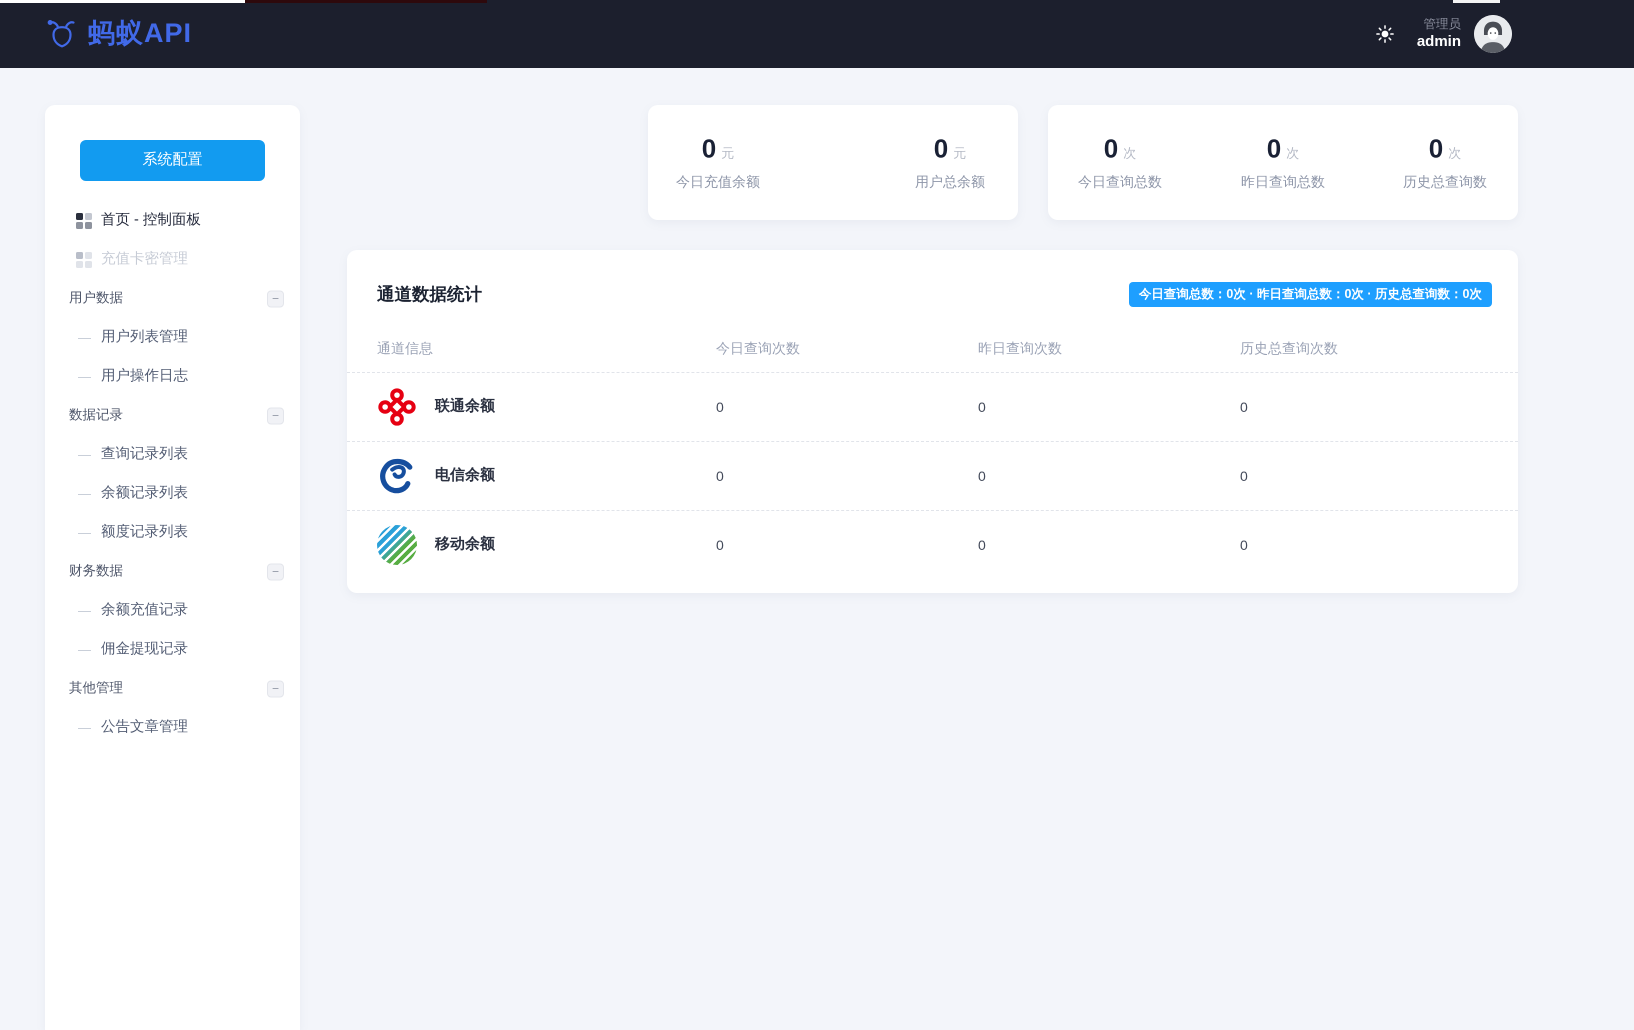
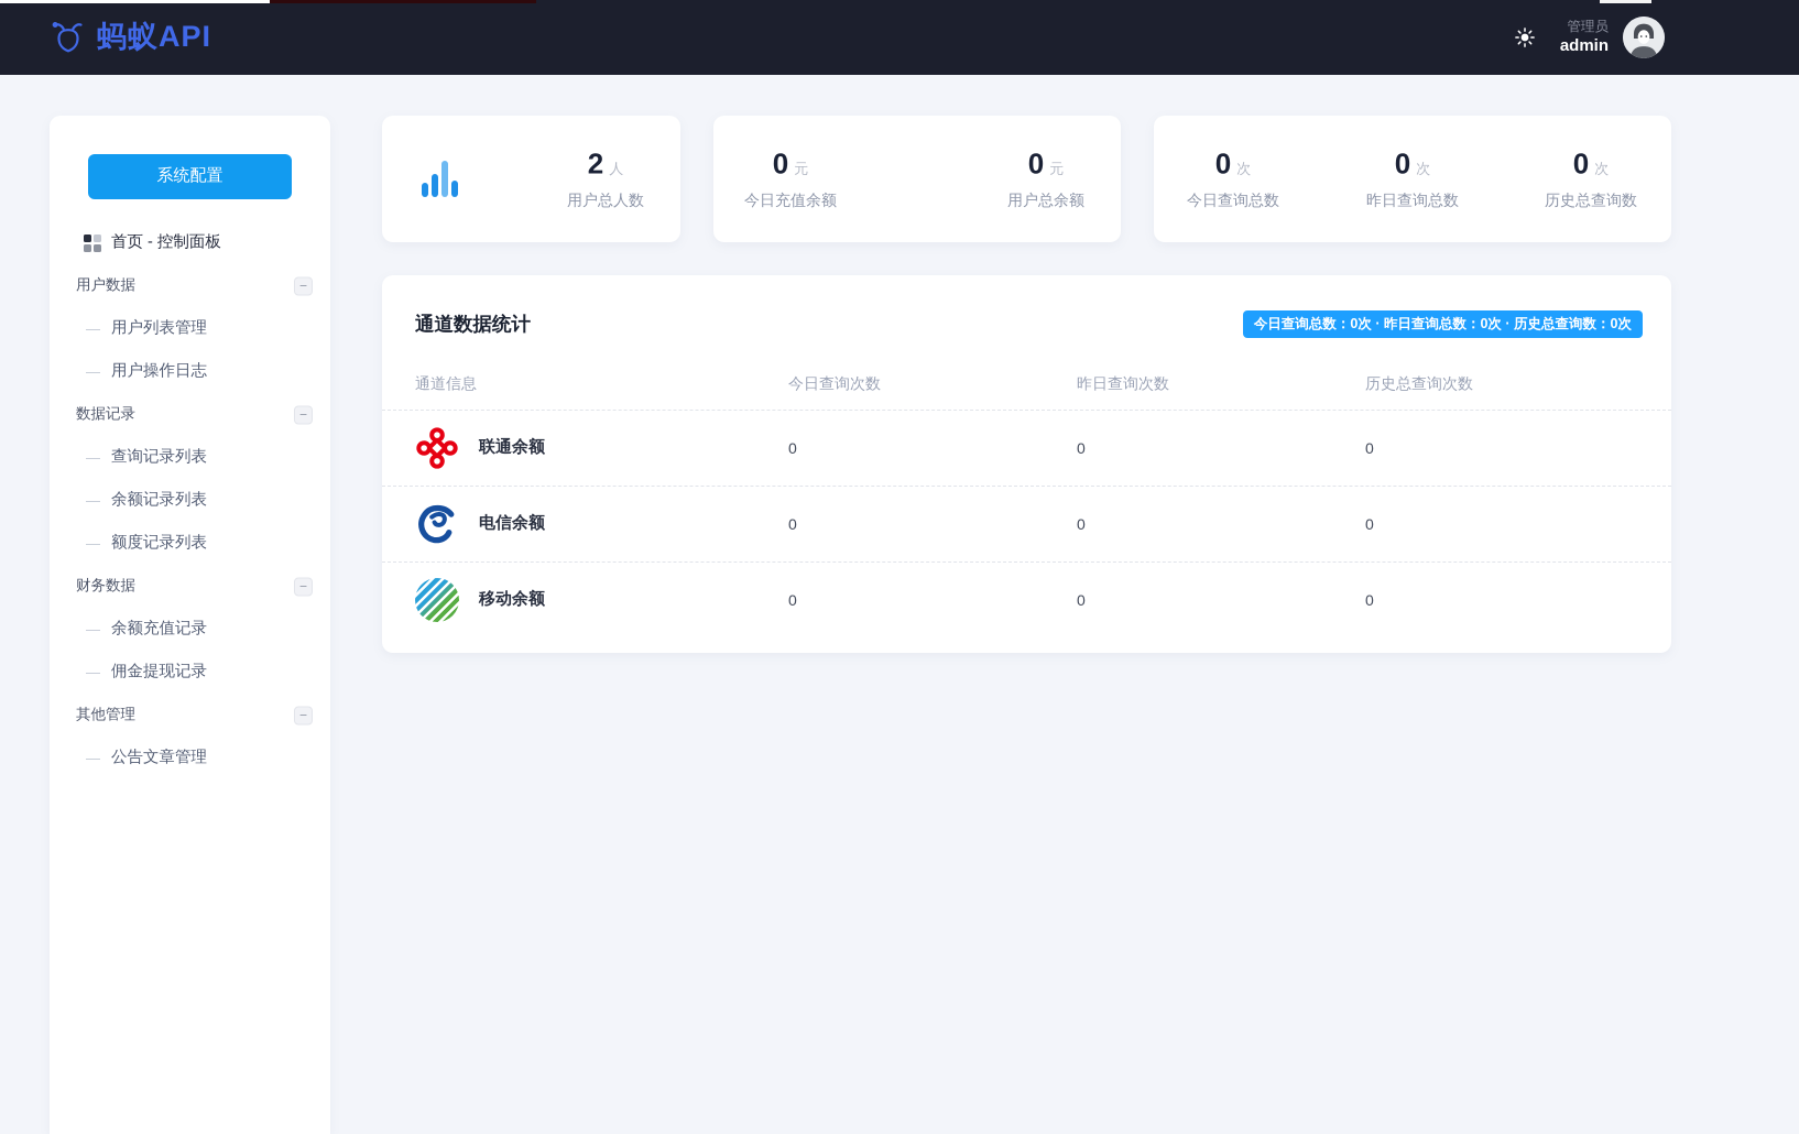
  蚂蚁API
  管理员
  admin
  系统配置
  首页 - 控制面板
- 充值卡密管理
  用户数据
  −
  —
  用户列表管理
  —
  用户操作日志
  数据记录
  −
  —
  查询记录列表
  —
  余额记录列表
  —
  额度记录列表
  财务数据
  −
  —
  余额充值记录
  —
  佣金提现记录
  其他管理
  −
  —
  公告文章管理
+ 2 人
+ 用户总人数
  0 元
  今日充值余额
  0 元
  用户总余额
  0 次
  今日查询总数
  0 次
  昨日查询总数
  0 次
  历史总查询数
  通道数据统计
  今日查询总数：0次 · 昨日查询总数：0次 · 历史总查询数：0次
  通道信息
  今日查询次数
  昨日查询次数
  历史总查询次数
  联通余额
  0
  0
  0
  电信余额
  0
  0
  0
  移动余额
  0
  0
  0
